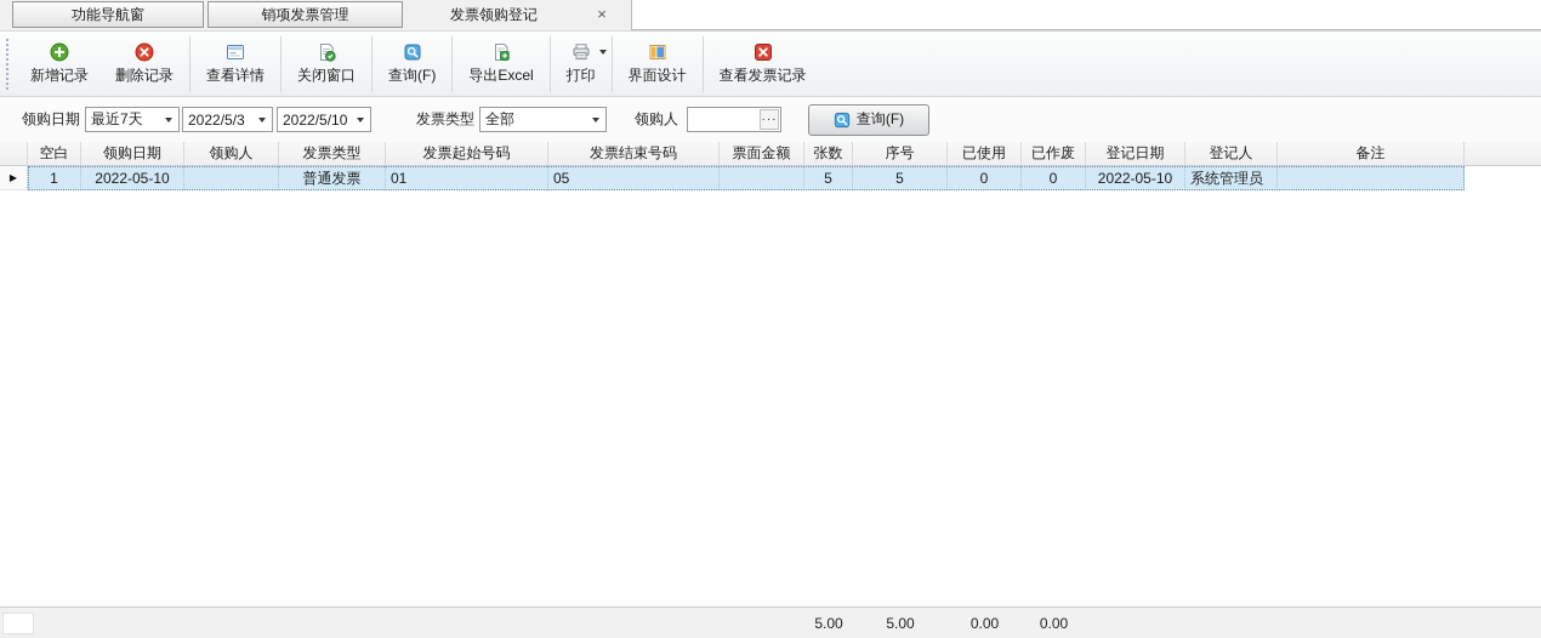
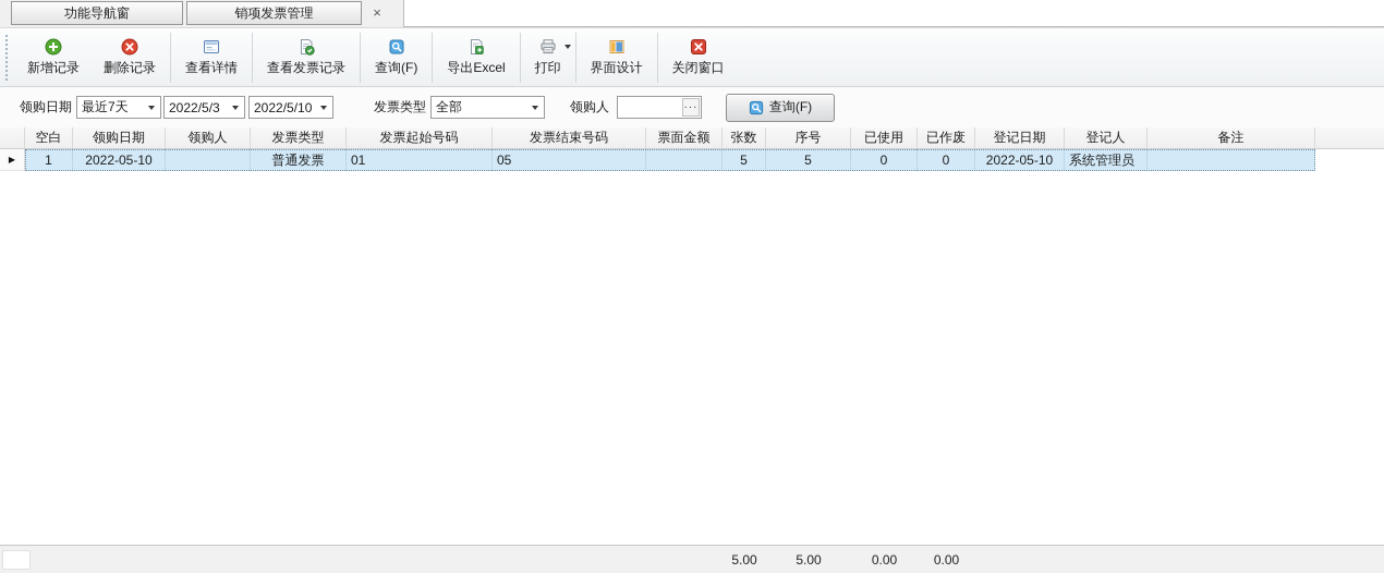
  功能导航窗
  销项发票管理
- 发票领购登记
  ×
  新增记录
  删除记录
  查看详情
- 关闭窗口
+ 查看发票记录
  查询(F)
  导出Excel
  打印
  界面设计
- 查看发票记录
+ 关闭窗口
  领购日期
  最近7天
  2022/5/3
  2022/5/10
  发票类型
  全部
  领购人
  ···
  查询(F)
  空白
  领购日期
  领购人
  发票类型
  发票起始号码
  发票结束号码
  票面金额
  张数
  序号
  已使用
  已作废
  登记日期
  登记人
  备注
  ▶
  1
  2022-05-10
  普通发票
  01
  05
  5
  5
  0
  0
  2022-05-10
  系统管理员
  5.00
  5.00
  0.00
  0.00
